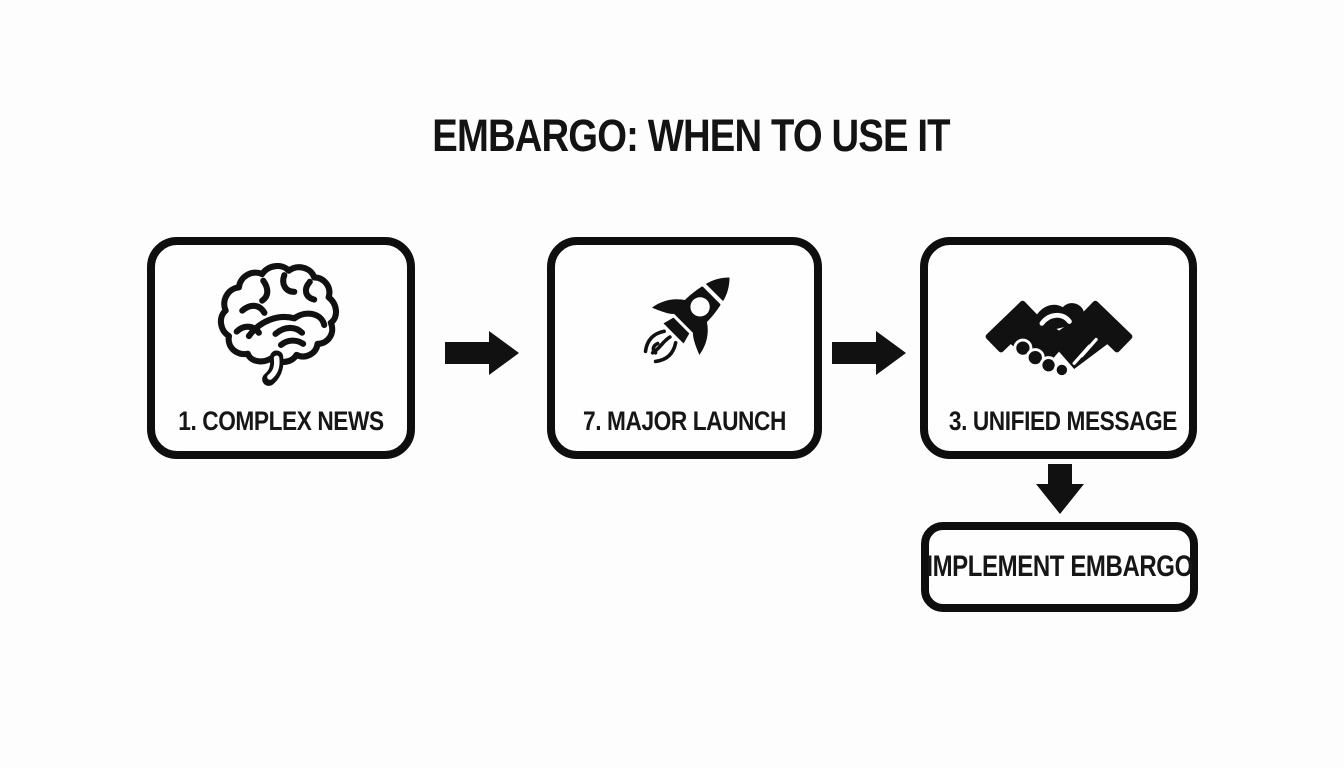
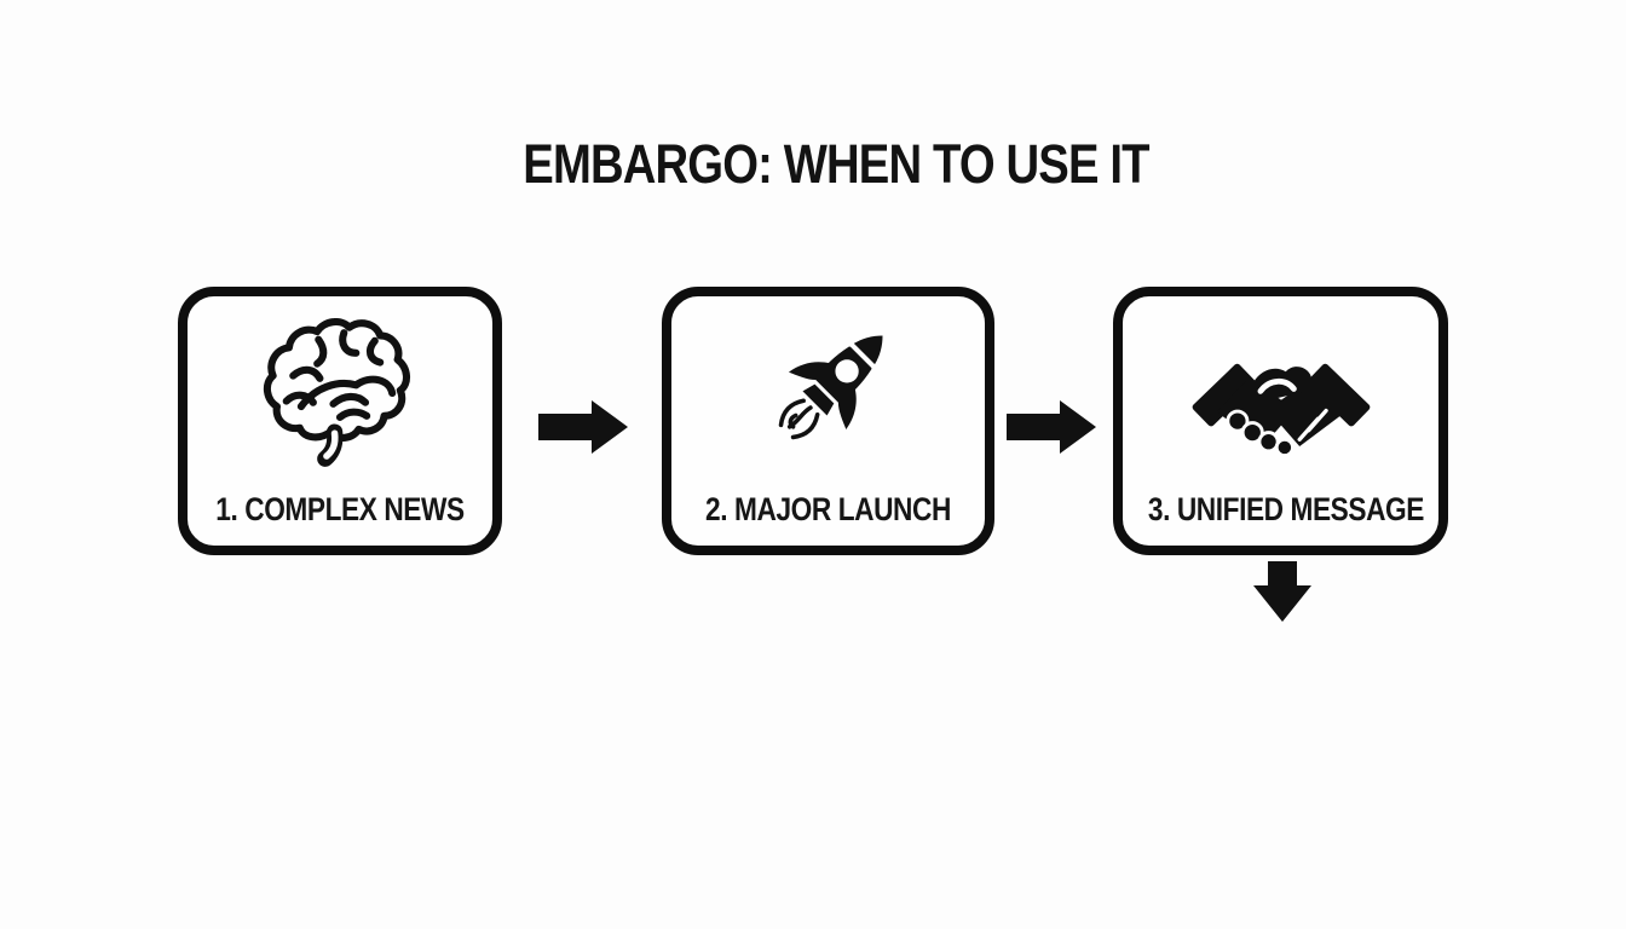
  EMBARGO: WHEN TO USE IT
  1. COMPLEX NEWS
- 7. MAJOR LAUNCH
+ 2. MAJOR LAUNCH
  3. UNIFIED MESSAGE
- IMPLEMENT EMBARGO
